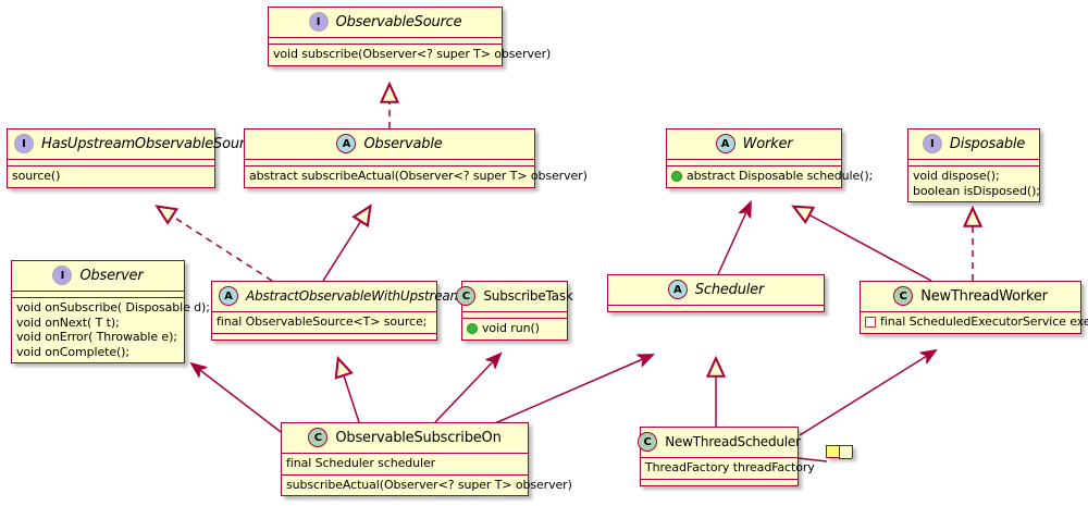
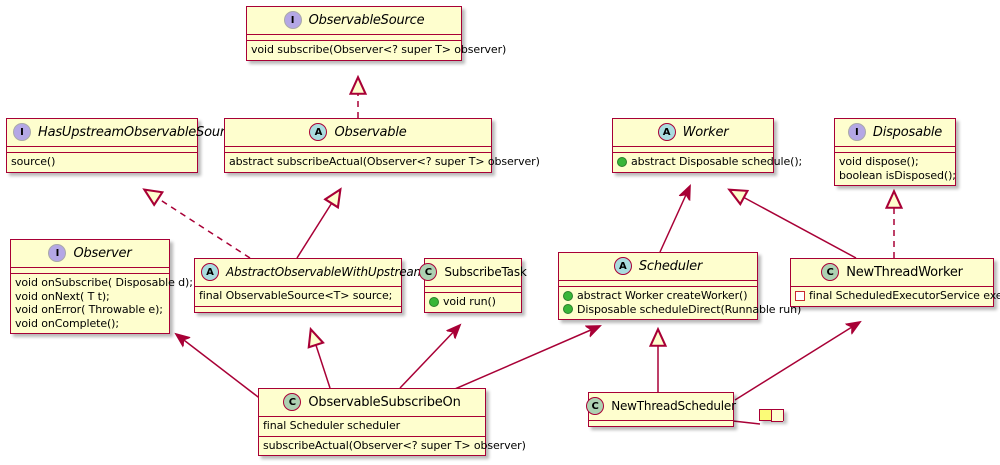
  I
  ObservableSource
  void subscribe(Observer<? super T> observer)
  I
  HasUpstreamObservableSour
  source()
  A
  Observable
  abstract subscribeActual(Observer<? super T> observer)
  A
  Worker
  abstract Disposable schedule();
  I
  Disposable
  void dispose();
  boolean isDisposed();
  I
  Observer
  void onSubscribe( Disposable d);
  void onNext( T t);
  void onError( Throwable e);
  void onComplete();
  A
  AbstractObservableWithUpstrea
  final ObservableSource<T> source;
  C
  SubscribeTask
  void run()
  A
  Scheduler
+ abstract Worker createWorker()
+ Disposable scheduleDirect(Runnable run)
  C
  NewThreadWorker
  final ScheduledExecutorService exe
  C
  ObservableSubscribeOn
  final Scheduler scheduler
  subscribeActual(Observer<? super T> observer)
  C
  NewThreadScheduler
- ThreadFactory threadFactory
